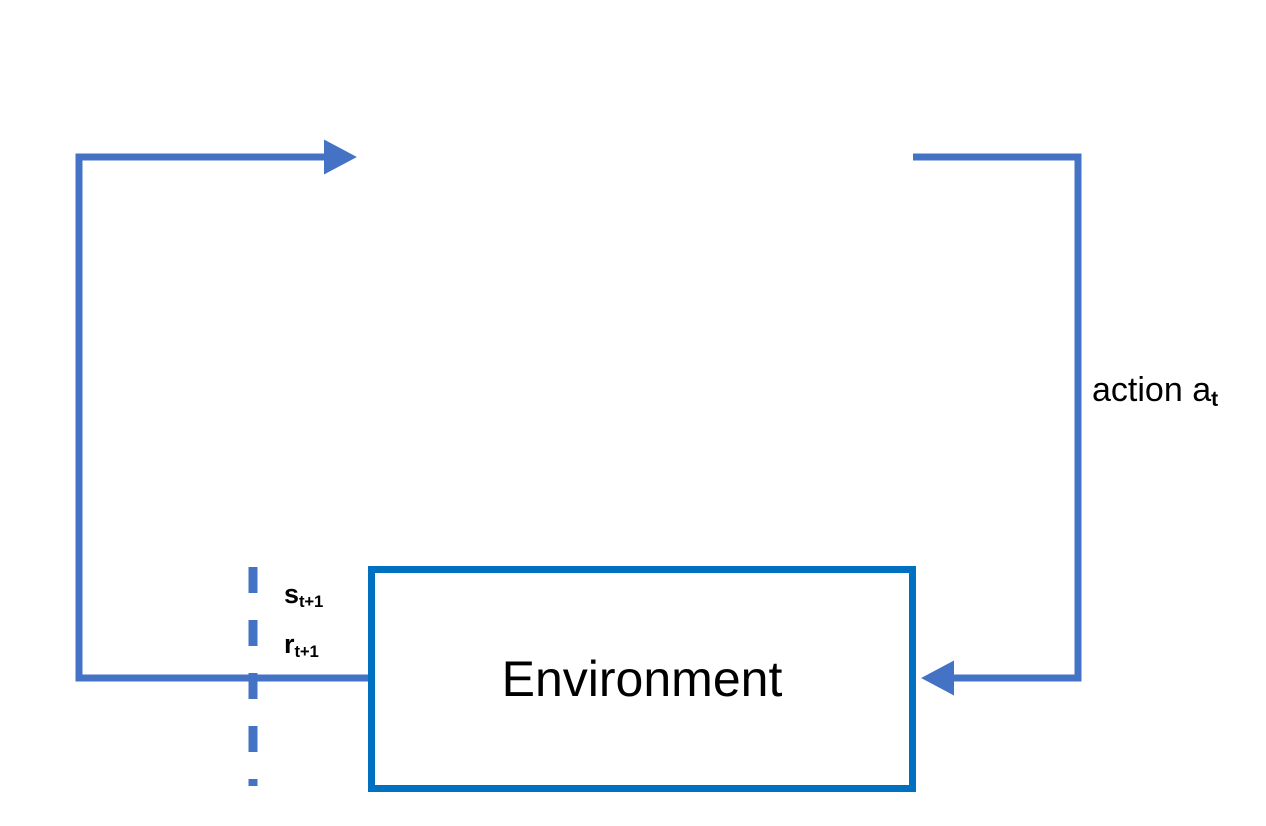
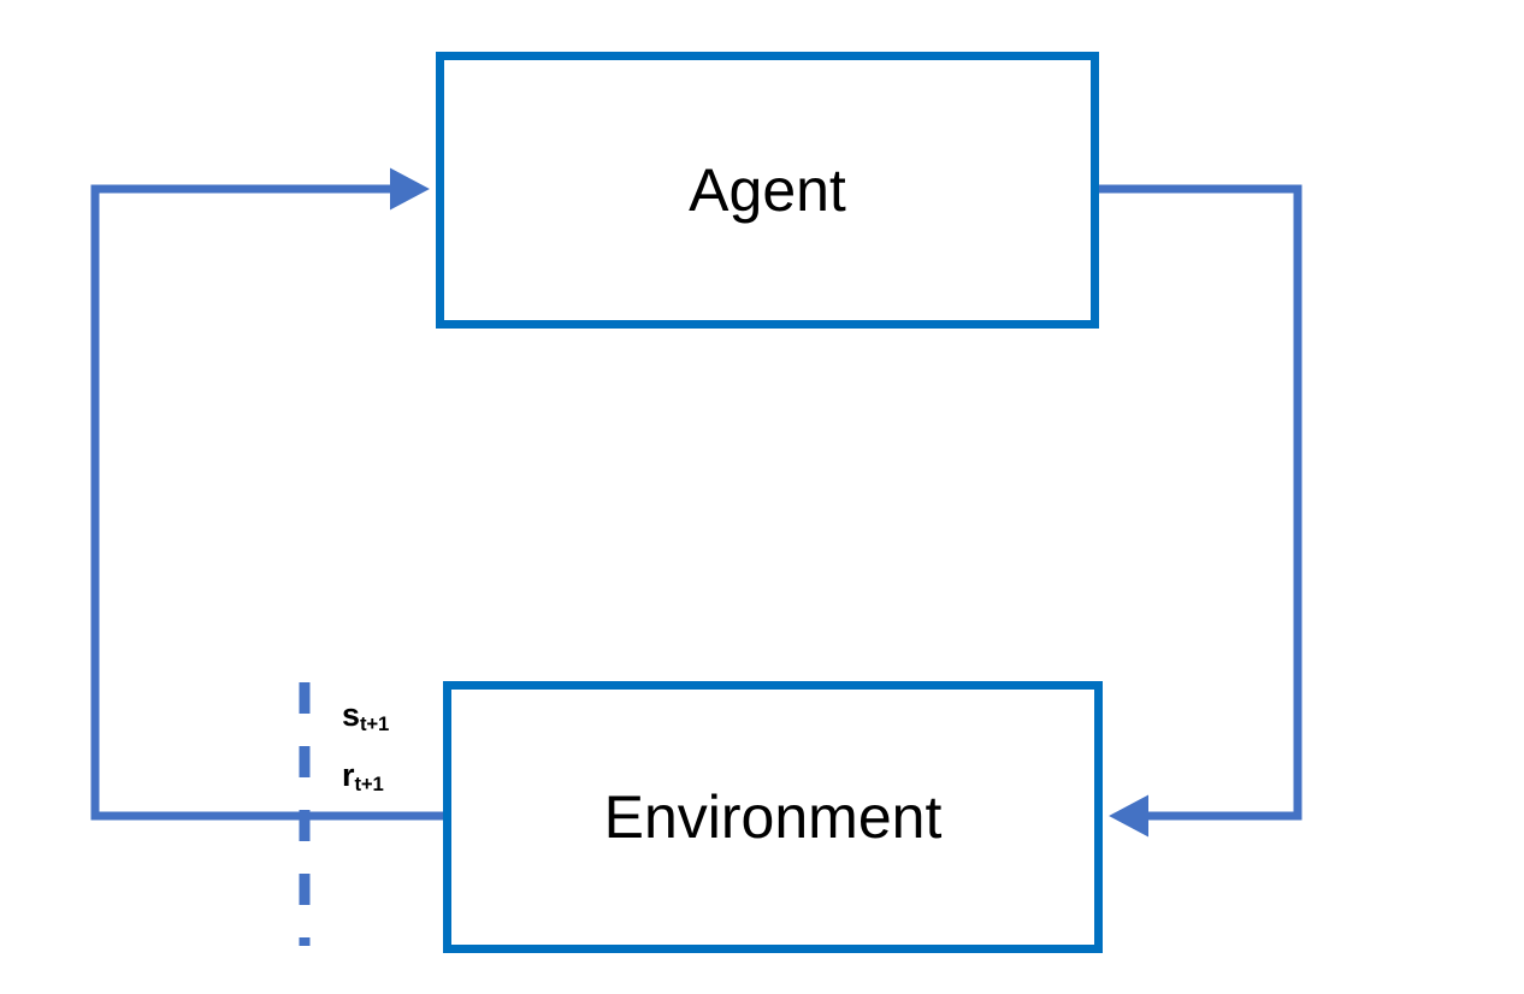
+ Agent
  Environment
- action at
  st+1
  rt+1
